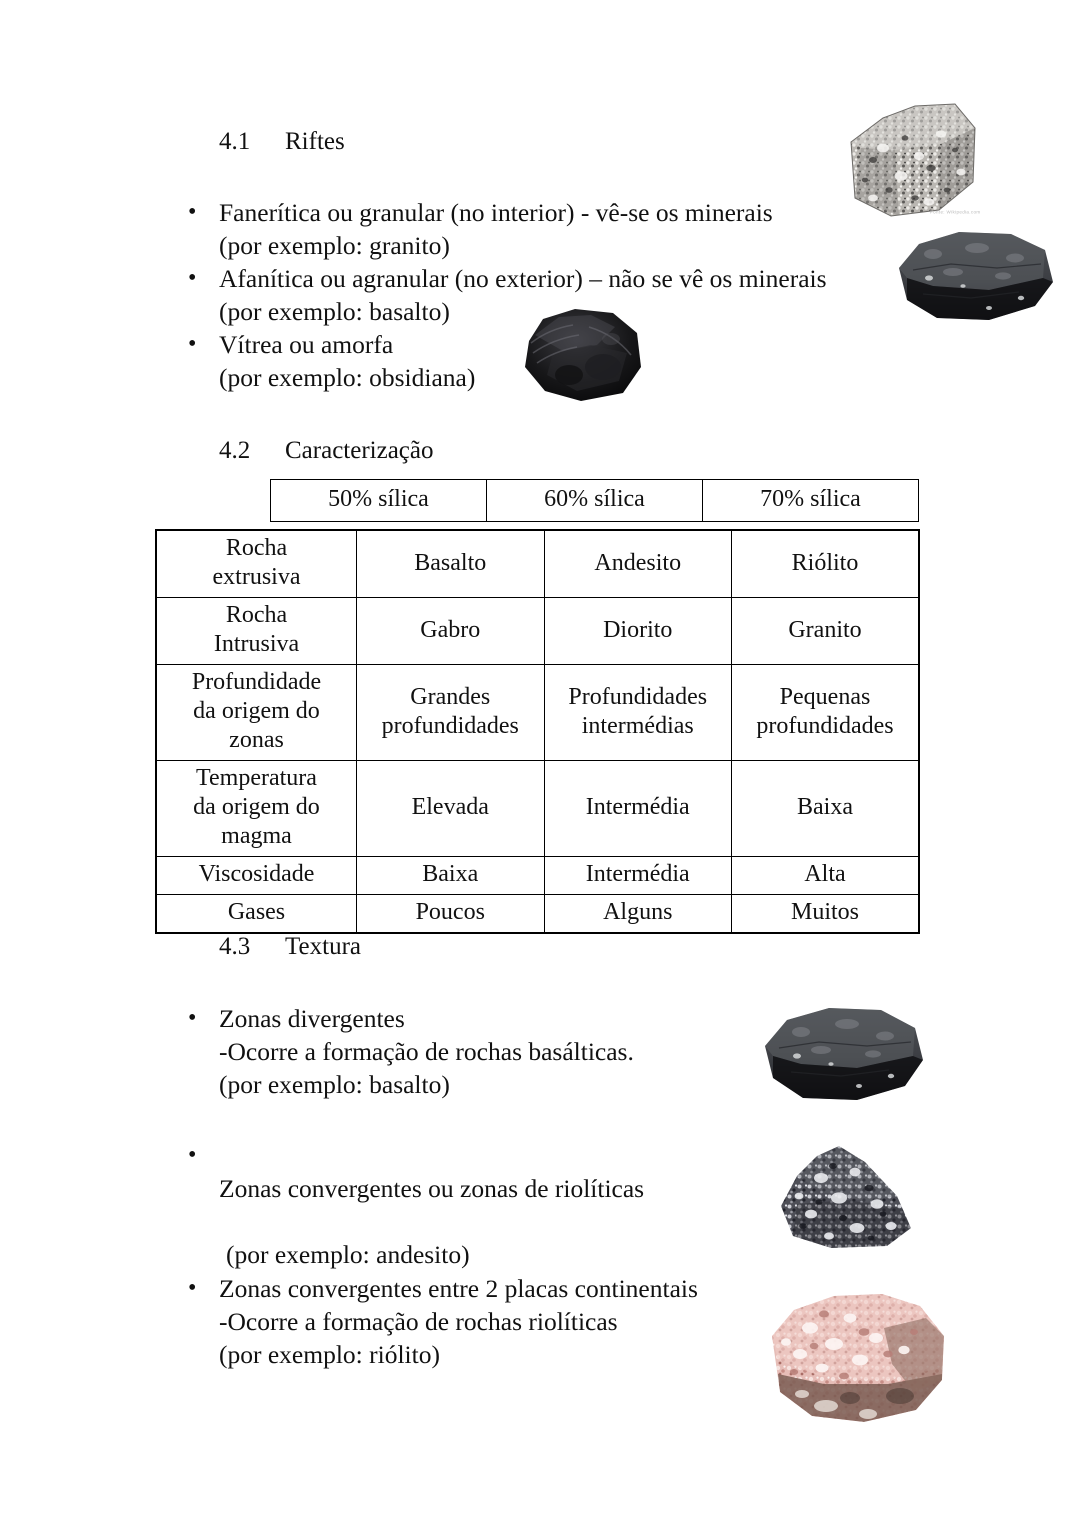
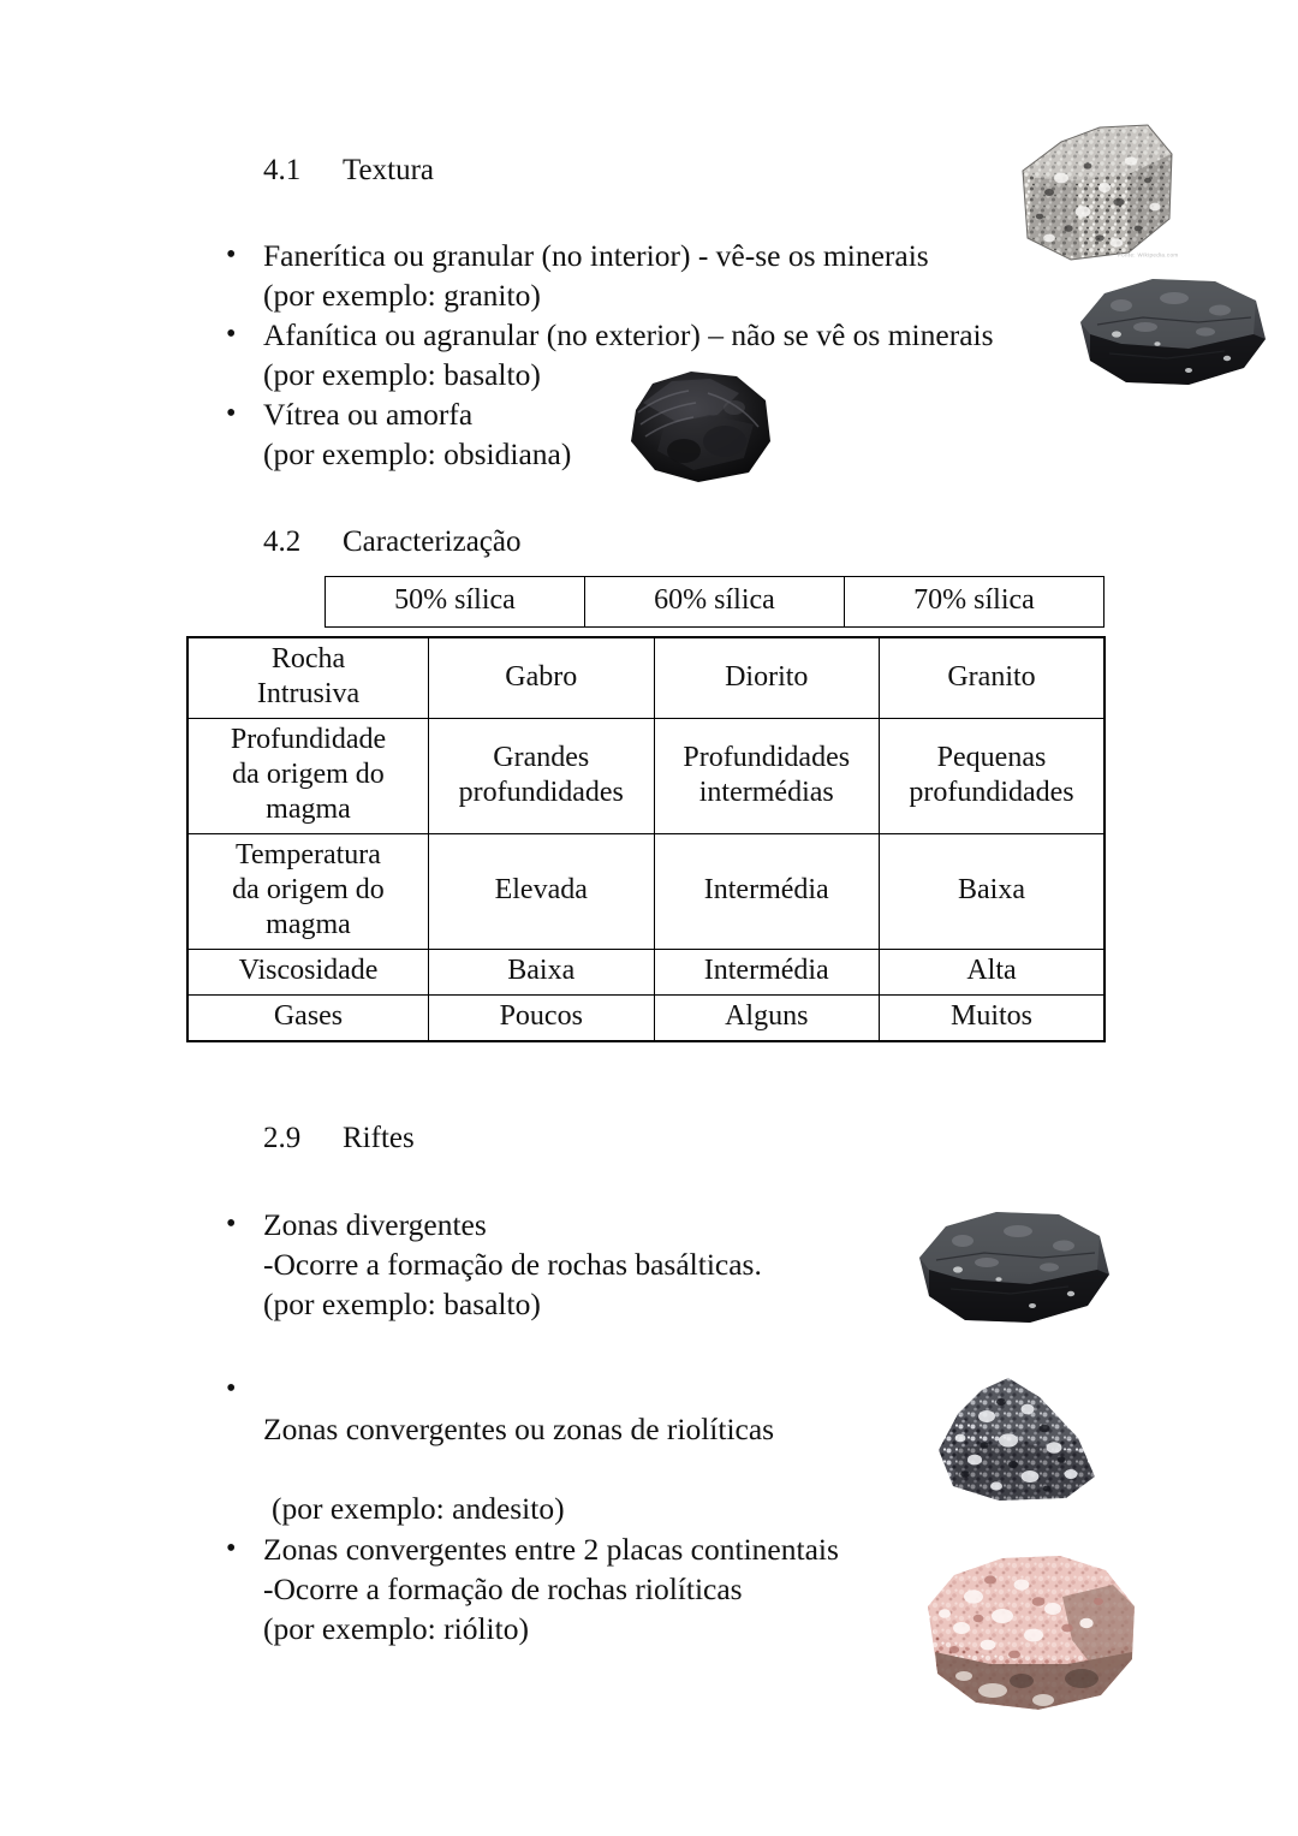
  4.1
- Riftes
+ Textura
  Fanerítica ou granular (no interior) - vê-se os minerais
  (por exemplo: granito)
  Afanítica ou agranular (no exterior) – não se vê os minerais
  (por exemplo: basalto)
  Vítrea ou amorfa
  (por exemplo: obsidiana)
  4.2
  Caracterização
  50% sílica	60% sílica	70% sílica
- Rocha extrusiva	Basalto	Andesito	Riólito
  Rocha Intrusiva	Gabro	Diorito	Granito
- Profundidade da origem do zonas	Grandes profundidades	Profundidades intermédias	Pequenas profundidades
+ Profundidade da origem do magma	Grandes profundidades	Profundidades intermédias	Pequenas profundidades
  Temperatura da origem do magma	Elevada	Intermédia	Baixa
  Viscosidade	Baixa	Intermédia	Alta
  Gases	Poucos	Alguns	Muitos
- 4.3
+ 2.9
- Textura
+ Riftes
  Zonas divergentes
  -Ocorre a formação de rochas basálticas.
  (por exemplo: basalto)
  Zonas convergentes ou zonas de riolíticas
  (por exemplo: andesito)
  Zonas convergentes entre 2 placas continentais
  -Ocorre a formação de rochas riolíticas
  (por exemplo: riólito)
